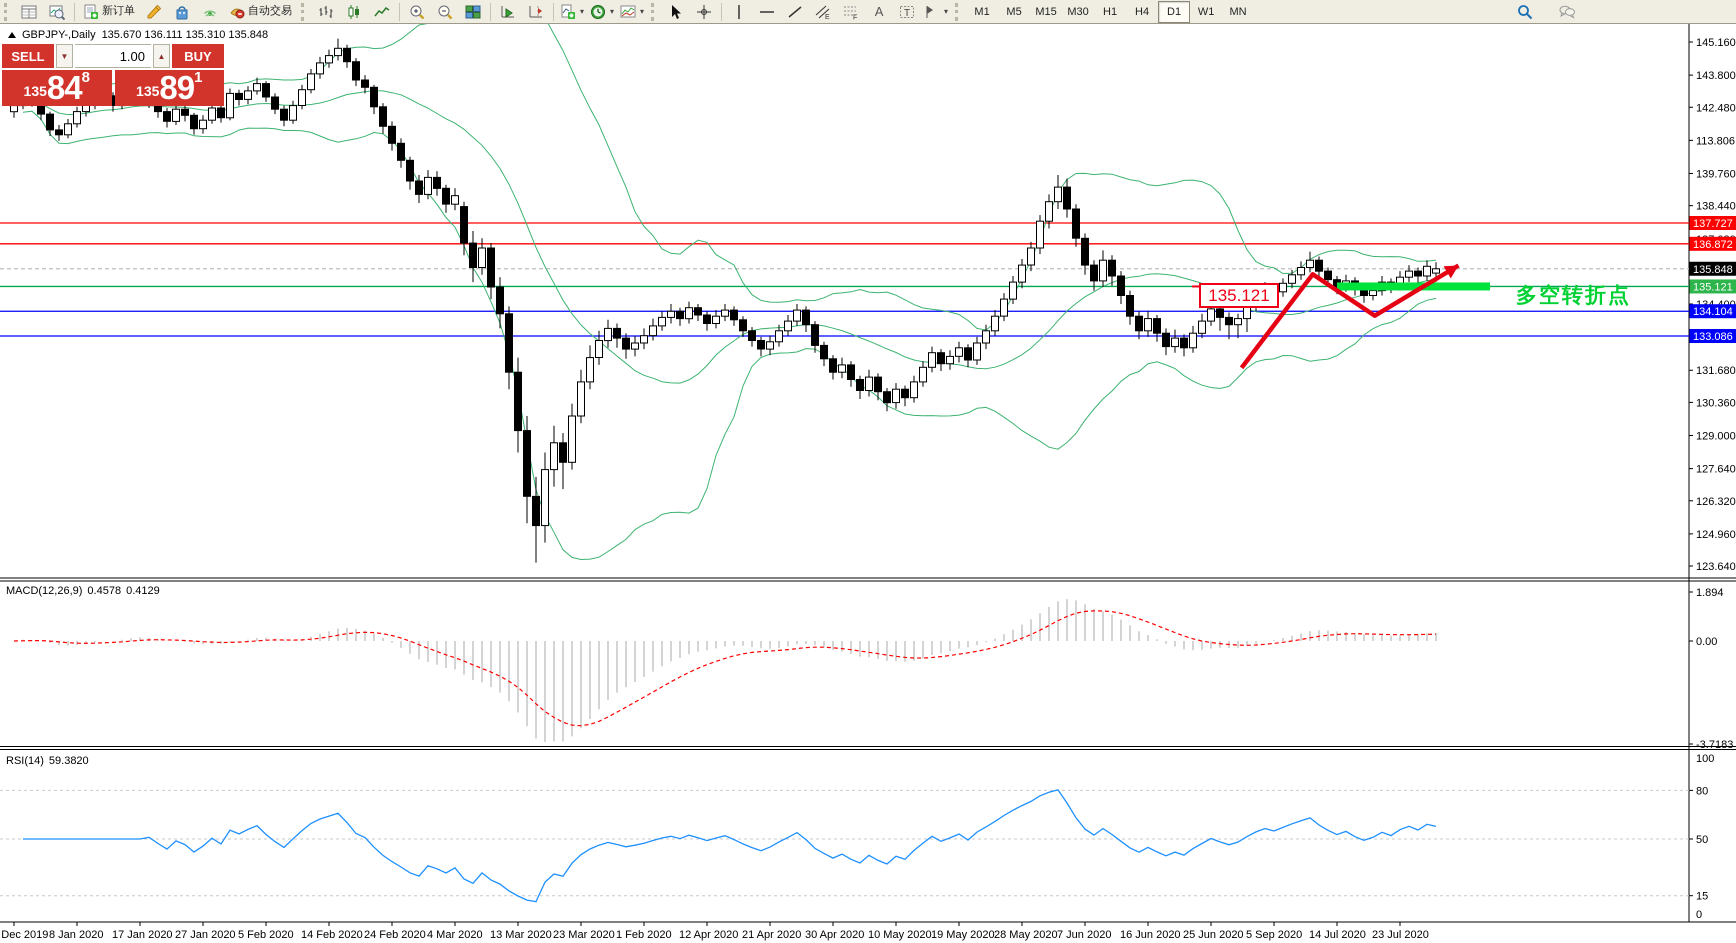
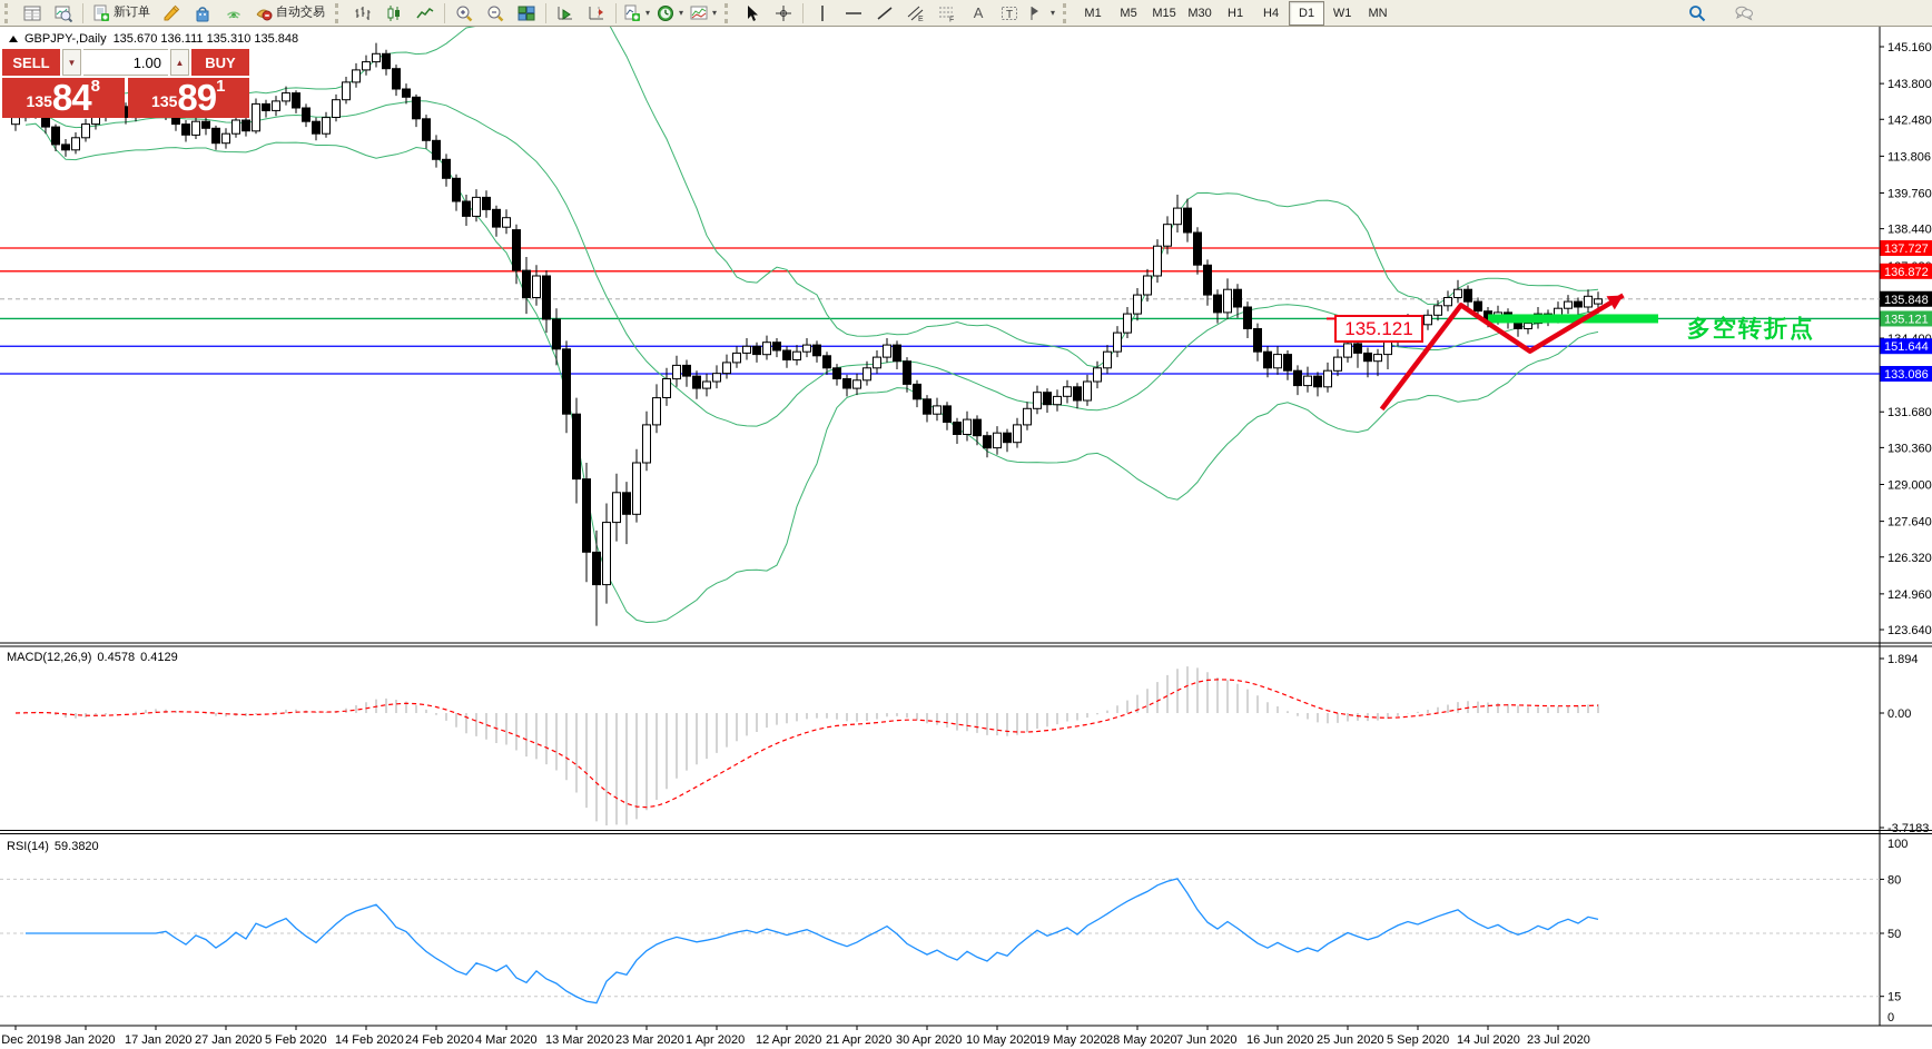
  新订单
  自动交易
  ▾
  ▾
  ▾
  A
  T
  ▾
  M1
  M5
  M15
  M30
  H1
  H4
  D1
  W1
  MN
  145.160
  143.800
  142.480
  113.806
  139.760
  138.440
  131.680
  130.360
  129.000
  127.640
  126.320
  124.960
  123.640
  137.727
  136.872
  135.848
  135.121
- 134.104
+ 151.644
  133.086
  1.894
  0.00
  -3.7183
  100
  80
  50
  15
  0
  Dec 2019
  8 Jan 2020
  17 Jan 2020
  27 Jan 2020
  5 Feb 2020
  14 Feb 2020
  24 Feb 2020
  4 Mar 2020
  13 Mar 2020
  23 Mar 2020
- 1 Feb 2020
+ 1 Apr 2020
  12 Apr 2020
  21 Apr 2020
  30 Apr 2020
  10 May 2020
  19 May 2020
  28 May 2020
  7 Jun 2020
  16 Jun 2020
  25 Jun 2020
  5 Sep 2020
  14 Jul 2020
  23 Jul 2020
  GBPJPY-,Daily
  135.670 136.111 135.310 135.848
  SELL
  ▼
  1.00
  ▲
  BUY
  135
  84
  8
  135
  89
  1
  MACD(12,26,9)
  0.4578
  0.4129
  RSI(14)
  59.3820
  135.121
  多空转折点
